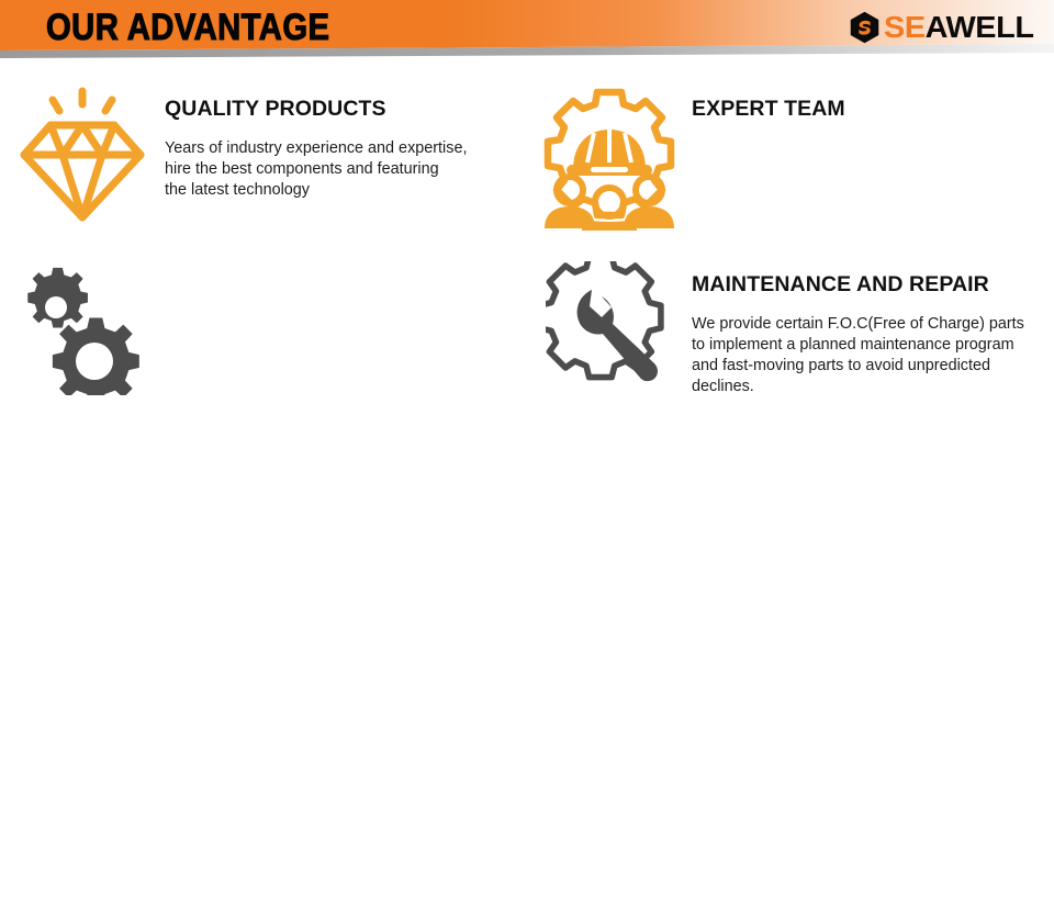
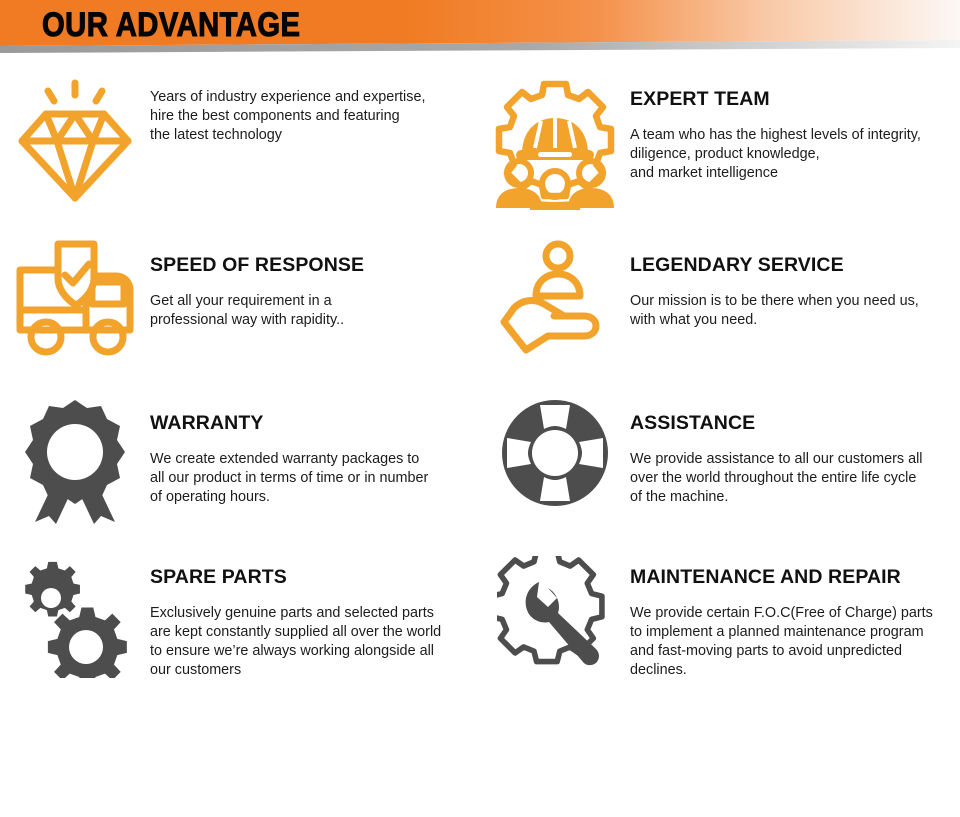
  OUR ADVANTAGE
- SEAWELL
- QUALITY PRODUCTS
  Years of industry experience and expertise,
  hire the best components and featuring
  the latest technology
  EXPERT TEAM
+ A team who has the highest levels of integrity,
+ diligence, product knowledge,
+ and market intelligence
+ SPEED OF RESPONSE
+ Get all your requirement in a
+ professional way with rapidity..
+ LEGENDARY SERVICE
+ Our mission is to be there when you need us,
+ with what you need.
+ WARRANTY
+ We create extended warranty packages to
+ all our product in terms of time or in number
+ of operating hours.
+ ASSISTANCE
+ We provide assistance to all our customers all
+ over the world throughout the entire life cycle
+ of the machine.
+ SPARE PARTS
+ Exclusively genuine parts and selected parts
+ are kept constantly supplied all over the world
+ to ensure we’re always working alongside all
+ our customers
  MAINTENANCE AND REPAIR
  We provide certain F.O.C(Free of Charge) parts
  to implement a planned maintenance program
  and fast-moving parts to avoid unpredicted
  declines.
